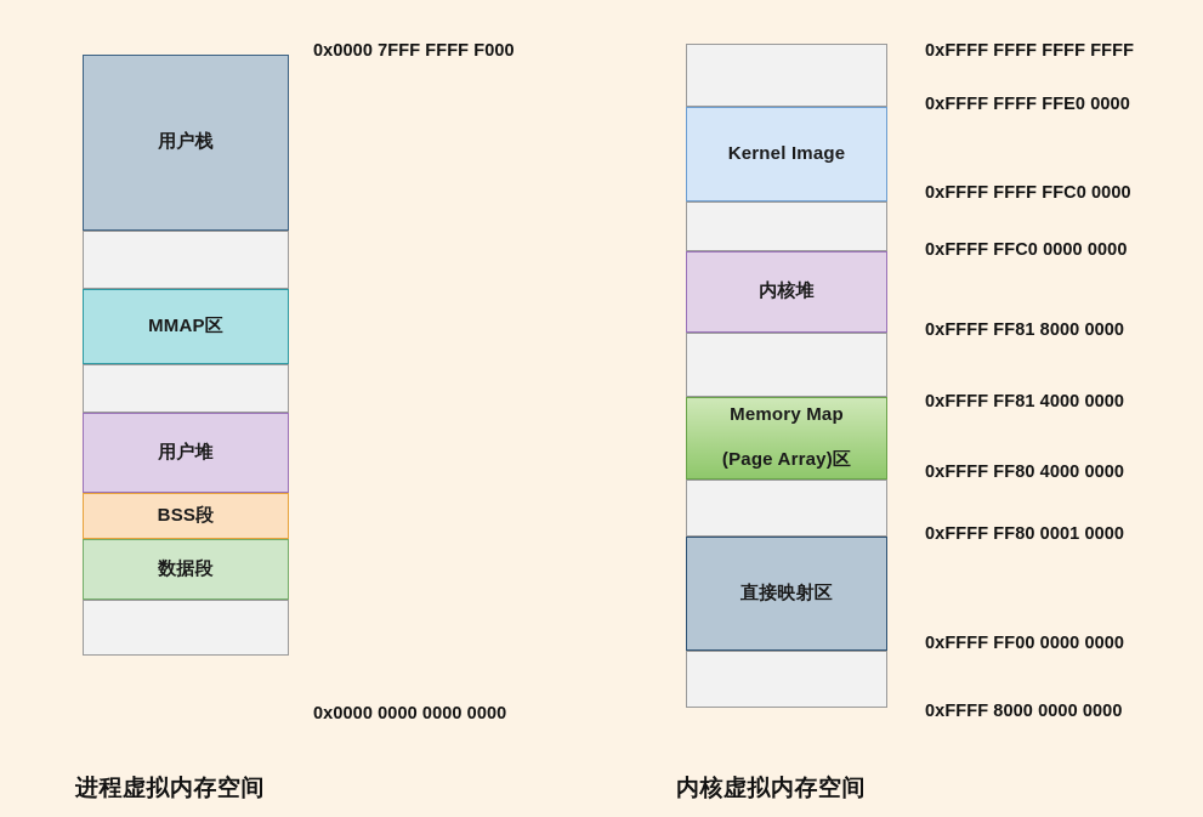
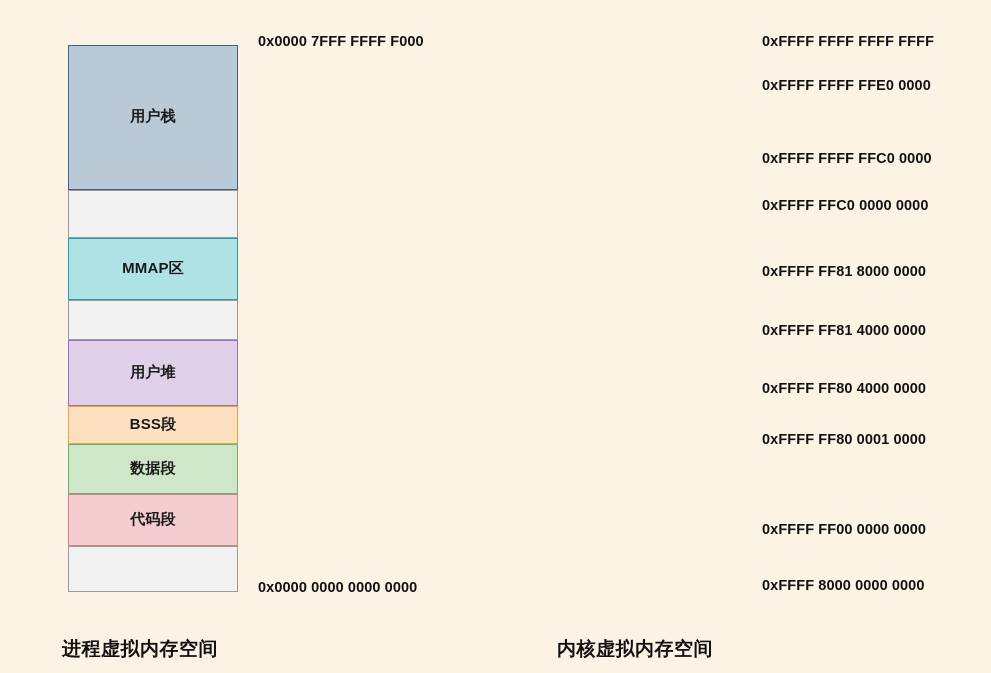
  用户栈
  MMAP区
  用户堆
  BSS段
  数据段
+ 代码段
  0x0000 7FFF FFFF F000
  0x0000 0000 0000 0000
  进程虚拟内存空间
- Kernel Image
- 内核堆
- Memory Map
- (Page Array)区
- 直接映射区
  0xFFFF FFFF FFFF FFFF
  0xFFFF FFFF FFE0 0000
  0xFFFF FFFF FFC0 0000
  0xFFFF FFC0 0000 0000
  0xFFFF FF81 8000 0000
  0xFFFF FF81 4000 0000
  0xFFFF FF80 4000 0000
  0xFFFF FF80 0001 0000
  0xFFFF FF00 0000 0000
  0xFFFF 8000 0000 0000
  内核虚拟内存空间
